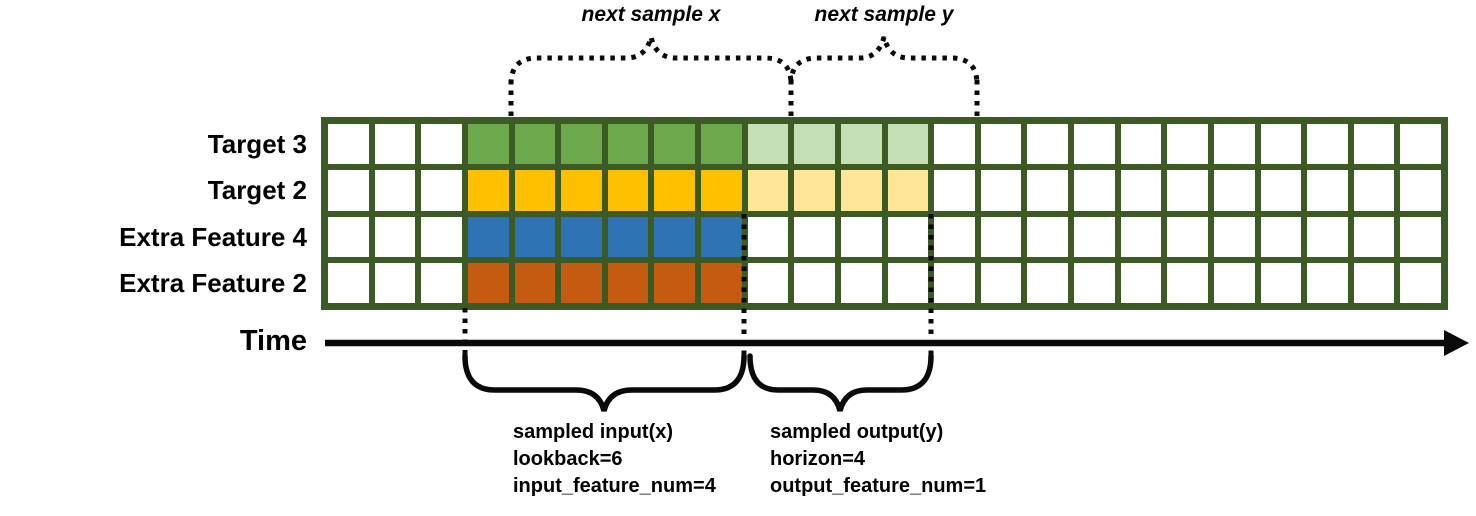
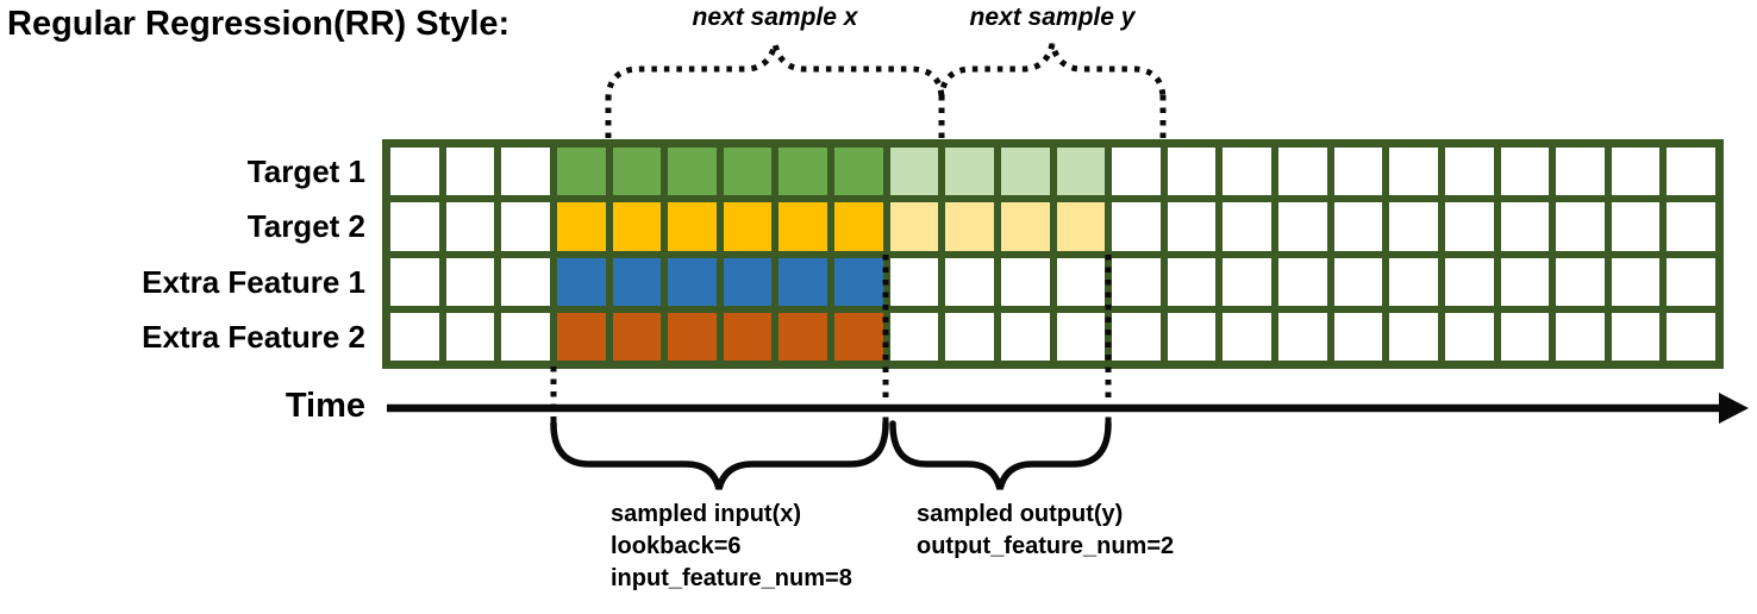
+ Regular Regression(RR) Style:
  next sample x
  next sample y
- Target 3
+ Target 1
  Target 2
- Extra Feature 4
+ Extra Feature 1
  Extra Feature 2
  Time
  sampled input(x)
  lookback=6
- input_feature_num=4
+ input_feature_num=8
  sampled output(y)
- horizon=4
- output_feature_num=1
+ output_feature_num=2
